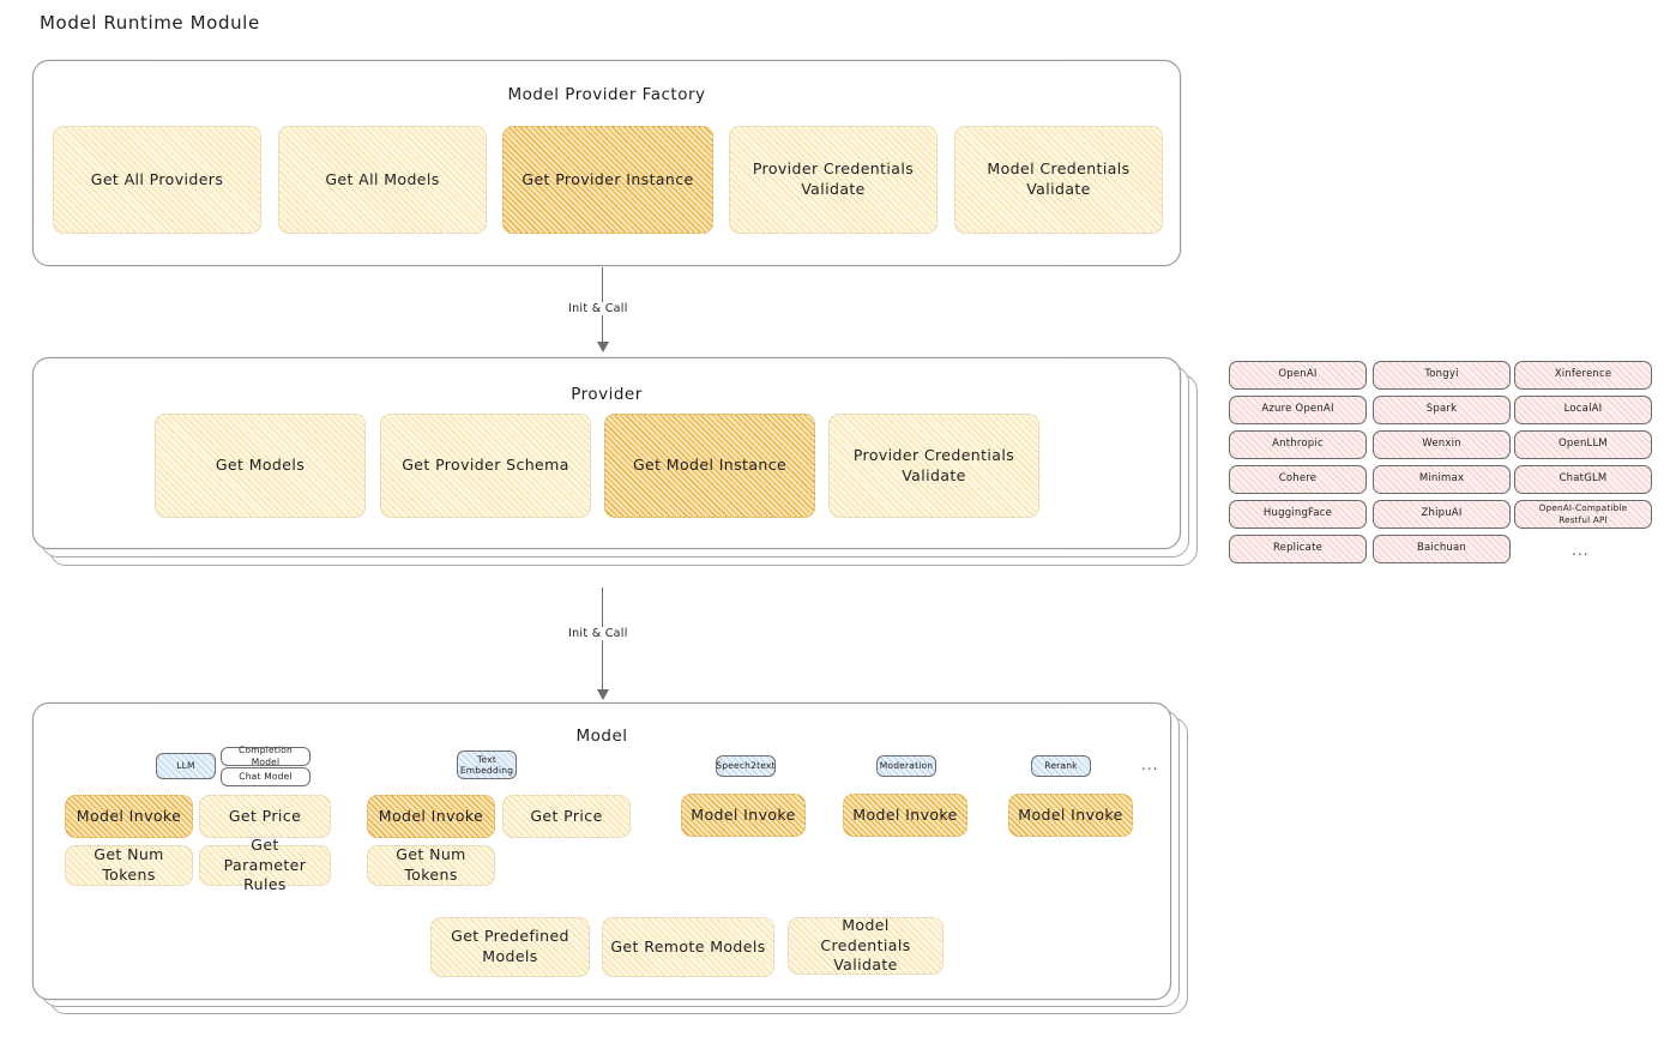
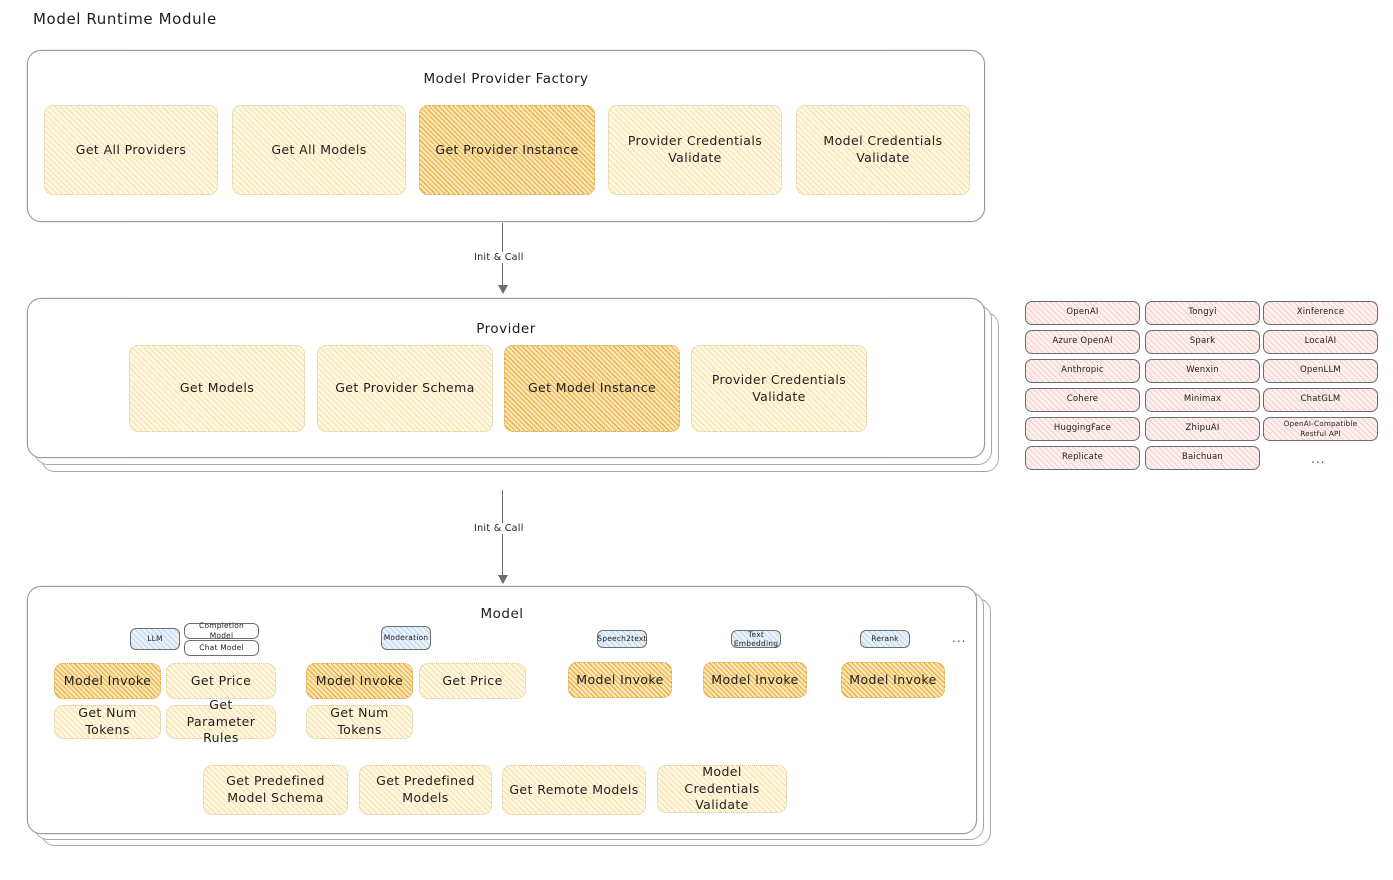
  Model Runtime Module
  Model Provider Factory
  Get All Providers
  Get All Models
  Get Provider Instance
  Provider Credentials Validate
  Model Credentials Validate
  Init & Call
  Provider
  Get Models
  Get Provider Schema
  Get Model Instance
  Provider Credentials Validate
  OpenAI
  Azure OpenAI
  Anthropic
  Cohere
  HuggingFace
  Replicate
  Tongyi
  Spark
  Wenxin
  Minimax
  ZhipuAI
  Baichuan
  Xinference
  LocalAI
  OpenLLM
  ChatGLM
  OpenAI-Compatible Restful API
  ...
  Init & Call
  Model
  LLM
  Completion Model
  Chat Model
  Model Invoke
  Get Price
  Get Num Tokens
  Get Parameter Rules
- Text Embedding
+ Moderation
  Model Invoke
  Get Price
  Get Num Tokens
  Speech2text
  Model Invoke
- Moderation
+ Text Embedding
  Model Invoke
  Rerank
  Model Invoke
  ...
+ Get Predefined Model Schema
  Get Predefined Models
  Get Remote Models
  Model Credentials Validate
